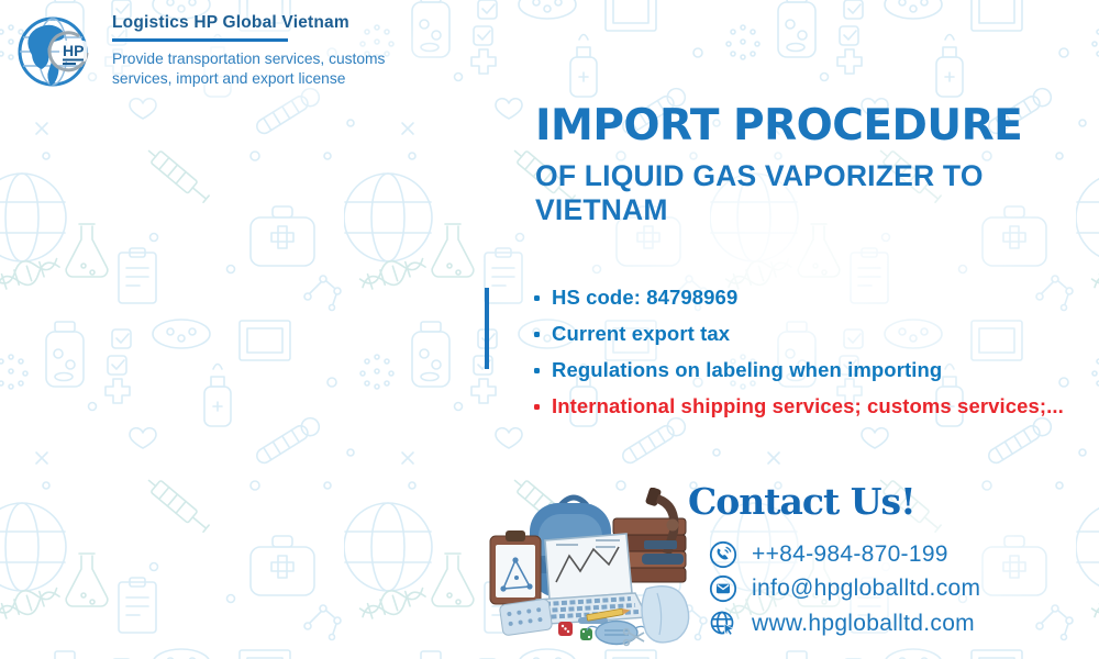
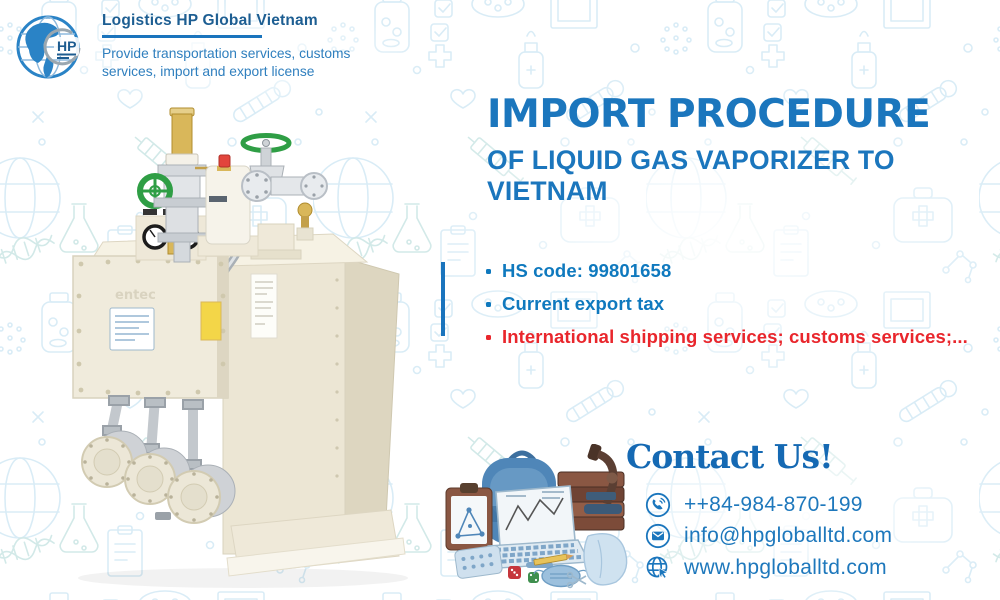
  HP
  Logistics HP Global Vietnam
  Provide transportation services, customs services, import and export license
+ entec
  IMPORT PROCEDURE
  OF LIQUID GAS VAPORIZER TO
  VIETNAM
- HS code: 84798969
+ HS code: 99801658
  Current export tax
- Regulations on labeling when importing
  International shipping services; customs services;...
  Contact Us!
  ++84-984-870-199
  info@hpgloballtd.com
  www.hpgloballtd.com
